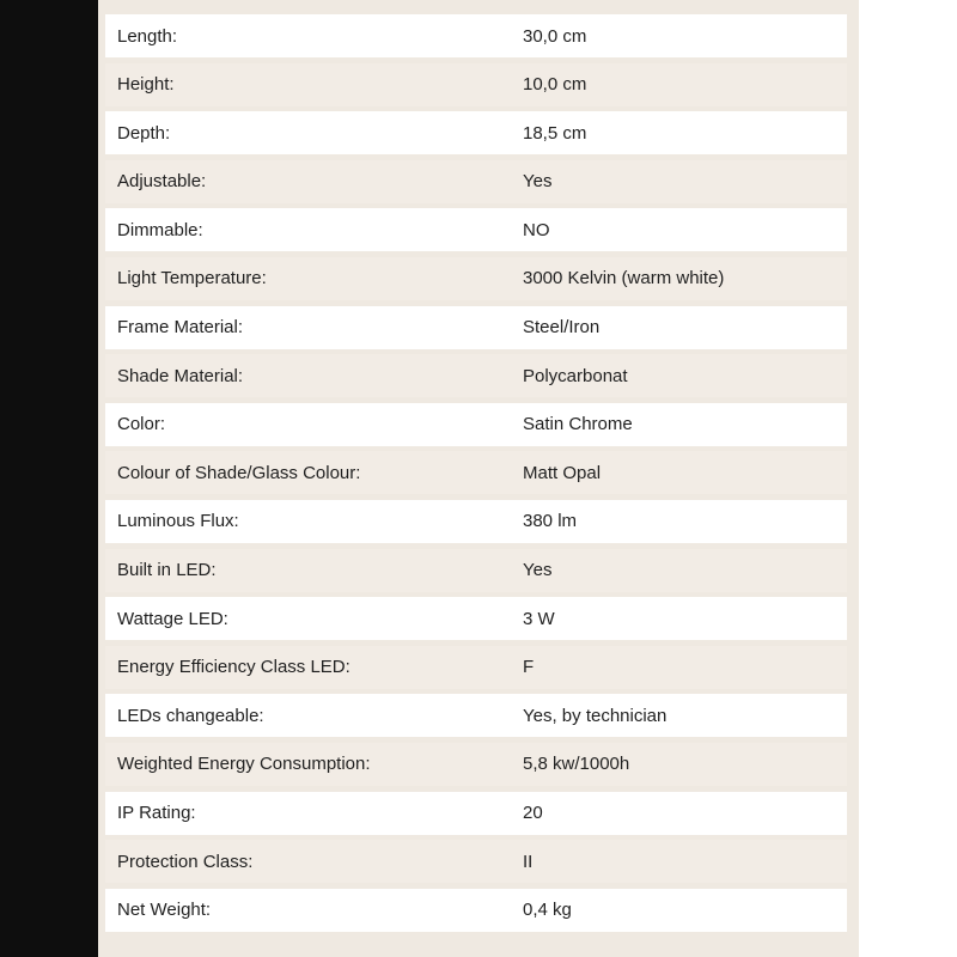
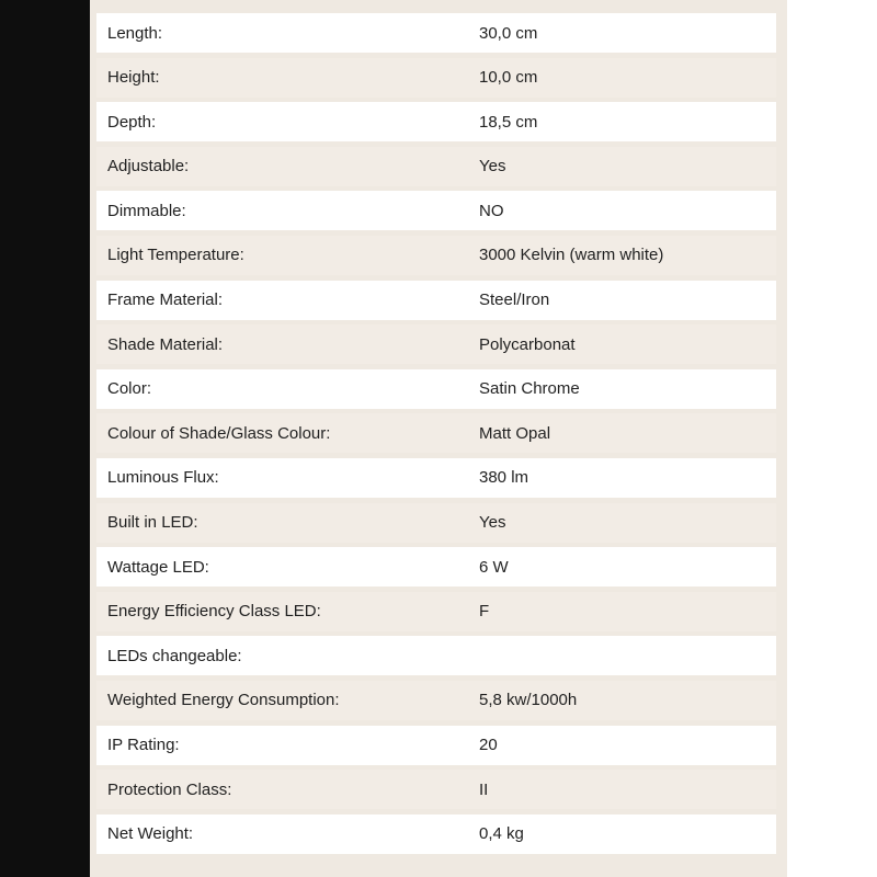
  Length:
  30,0 cm
  Height:
  10,0 cm
  Depth:
  18,5 cm
  Adjustable:
  Yes
  Dimmable:
  NO
  Light Temperature:
  3000 Kelvin (warm white)
  Frame Material:
  Steel/Iron
  Shade Material:
  Polycarbonat
  Color:
  Satin Chrome
  Colour of Shade/Glass Colour:
  Matt Opal
  Luminous Flux:
  380 lm
  Built in LED:
  Yes
  Wattage LED:
- 3 W
+ 6 W
  Energy Efficiency Class LED:
  F
  LEDs changeable:
- Yes, by technician
  Weighted Energy Consumption:
  5,8 kw/1000h
  IP Rating:
  20
  Protection Class:
  II
  Net Weight:
  0,4 kg
